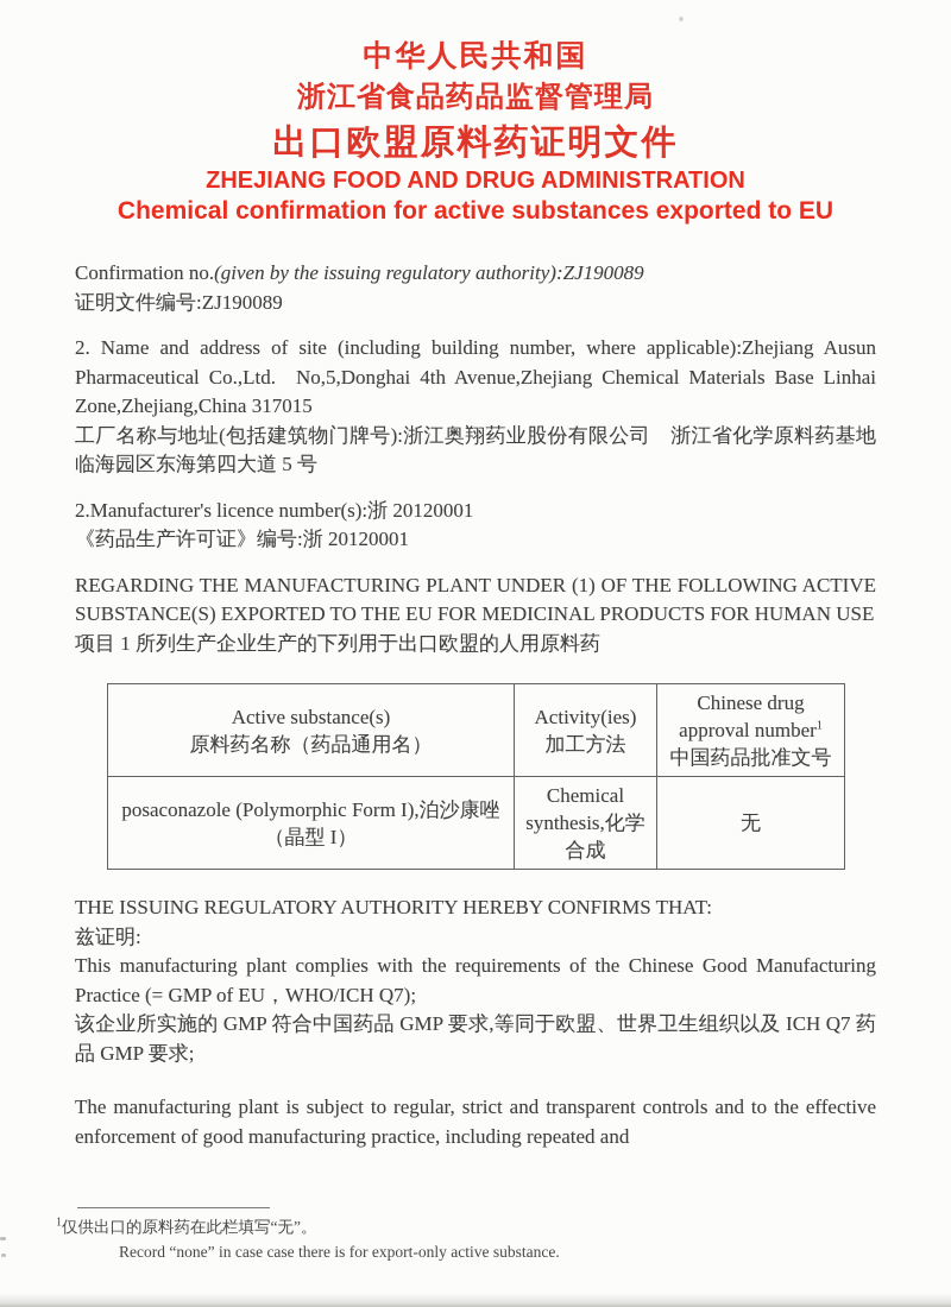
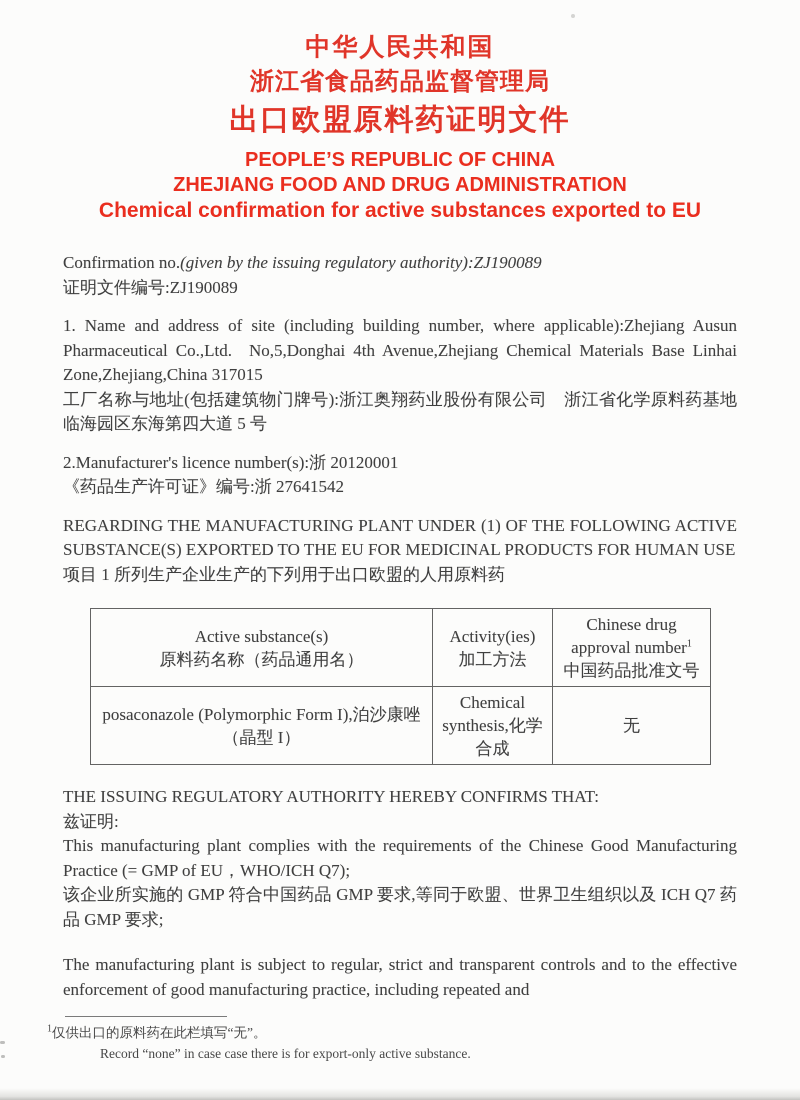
  中华人民共和国
  浙江省食品药品监督管理局
  出口欧盟原料药证明文件
+ PEOPLE’S REPUBLIC OF CHINA
  ZHEJIANG FOOD AND DRUG ADMINISTRATION
  Chemical confirmation for active substances exported to EU
  Confirmation no.(given by the issuing regulatory authority):ZJ190089
  证明文件编号:ZJ190089
- 2. Name and address of site (including building number, where applicable):Zhejiang Ausun Pharmaceutical Co.,Ltd. No,5,Donghai 4th Avenue,Zhejiang Chemical Materials Base Linhai Zone,Zhejiang,China 317015
+ 1. Name and address of site (including building number, where applicable):Zhejiang Ausun Pharmaceutical Co.,Ltd. No,5,Donghai 4th Avenue,Zhejiang Chemical Materials Base Linhai Zone,Zhejiang,China 317015
  工厂名称与地址(包括建筑物门牌号):浙江奥翔药业股份有限公司 浙江省化学原料药基地临海园区东海第四大道 5 号
  2.Manufacturer's licence number(s):浙 20120001
- 《药品生产许可证》编号:浙 20120001
+ 《药品生产许可证》编号:浙 27641542
  REGARDING THE MANUFACTURING PLANT UNDER (1) OF THE FOLLOWING ACTIVE SUBSTANCE(S) EXPORTED TO THE EU FOR MEDICINAL PRODUCTS FOR HUMAN USE
  项目 1 所列生产企业生产的下列用于出口欧盟的人用原料药
  Active substance(s) 原料药名称（药品通用名）	Activity(ies) 加工方法	Chinese drug approval number1 中国药品批准文号
  posaconazole (Polymorphic Form I),泊沙康唑（晶型 I）	Chemical synthesis,化学合成	无
  THE ISSUING REGULATORY AUTHORITY HEREBY CONFIRMS THAT:
  兹证明:
  This manufacturing plant complies with the requirements of the Chinese Good Manufacturing Practice (= GMP of EU，WHO/ICH Q7);
  该企业所实施的 GMP 符合中国药品 GMP 要求,等同于欧盟、世界卫生组织以及 ICH Q7 药品 GMP 要求;
  The manufacturing plant is subject to regular, strict and transparent controls and to the effective enforcement of good manufacturing practice, including repeated and
  1仅供出口的原料药在此栏填写“无”。
  Record “none” in case case there is for export-only active substance.
